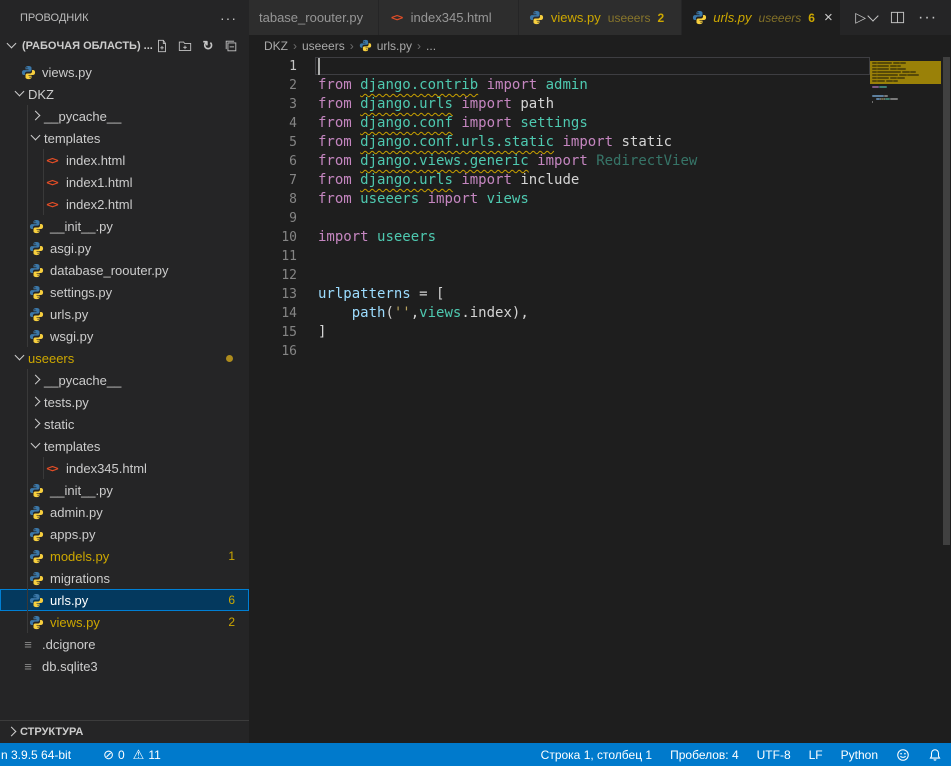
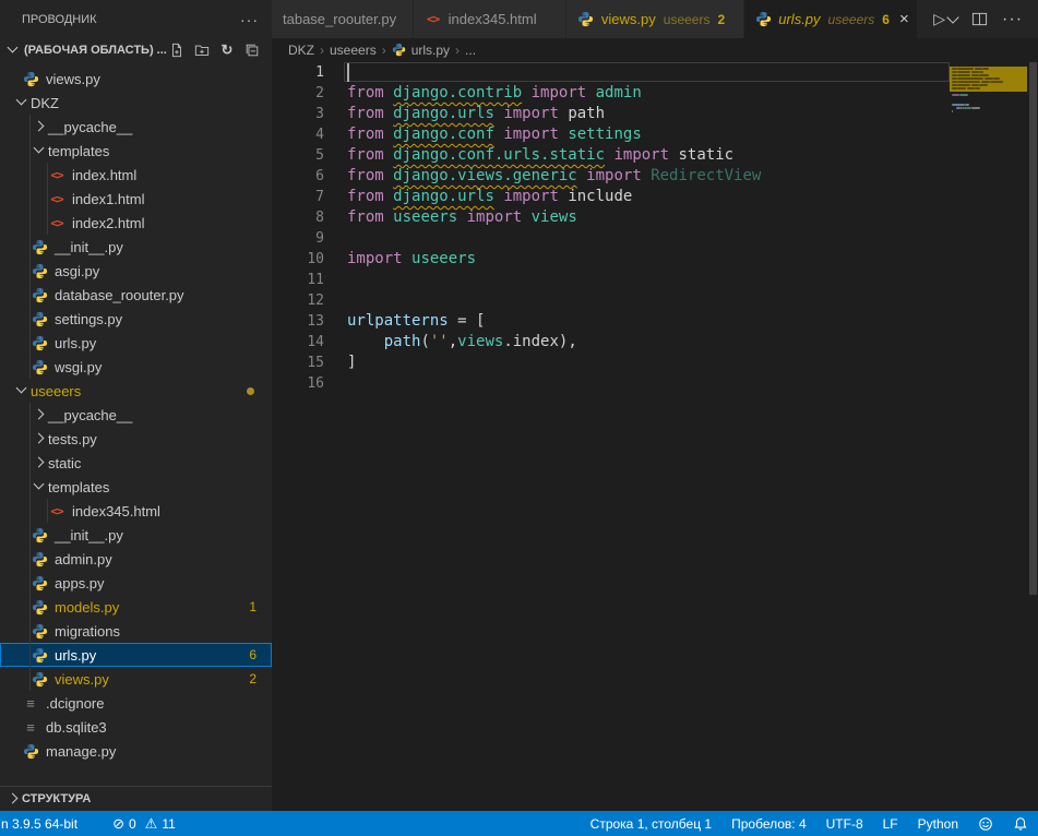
  ПРОВОДНИК
  ···
  (РАБОЧАЯ ОБЛАСТЬ) ...
  ↻
  views.py
  DKZ
  __pycache__
  templates
  <>
  index.html
  <>
  index1.html
  <>
  index2.html
  __init__.py
  asgi.py
  database_roouter.py
  settings.py
  urls.py
  wsgi.py
  useeers
  __pycache__
  tests.py
  static
  templates
  <>
  index345.html
  __init__.py
  admin.py
  apps.py
  models.py
  1
  migrations
  urls.py
  6
  views.py
  2
  ≡
  .dcignore
  ≡
  db.sqlite3
+ manage.py
  СТРУКТУРА
  tabase_roouter.py
  <>
  index345.html
  views.py
  useeers
  2
  urls.py
  useeers
  6
  ×
  ▷
  ···
  DKZ
  ›
  useeers
  ›
  urls.py
  ›
  ...
  1
  2
  from django.contrib import admin
  3
  from django.urls import path
  4
  from django.conf import settings
  5
  from django.conf.urls.static import static
  6
  from django.views.generic import RedirectView
  7
  from django.urls import include
  8
  from useeers import views
  9
  10
  import useeers
  11
  12
  13
  urlpatterns = [
  14
  path('',views.index),
  15
  ]
  16
  n 3.9.5 64-bit
  ⊘
  0
  ⚠
  11
  Строка 1, столбец 1
  Пробелов: 4
  UTF-8
  LF
  Python
